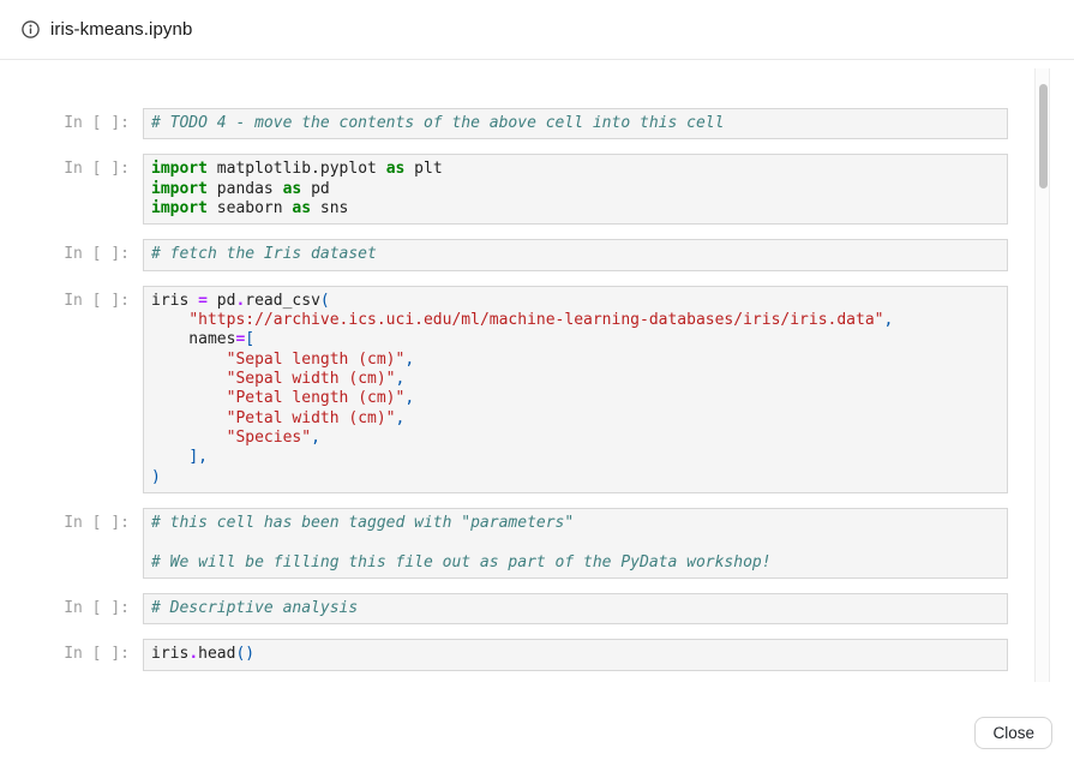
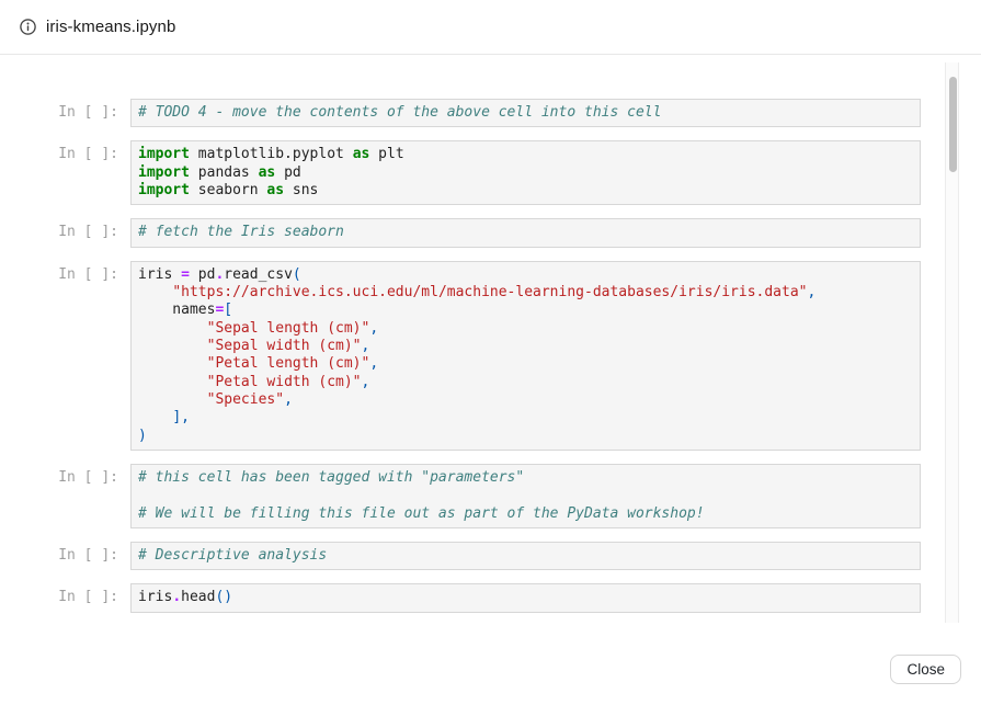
  iris-kmeans.ipynb
  In [ ]:
  # TODO 4 - move the contents of the above cell into this cell
  In [ ]:
  import matplotlib.pyplot as plt import pandas as pd import seaborn as sns
  In [ ]:
- # fetch the Iris dataset
+ # fetch the Iris seaborn
  In [ ]:
  iris = pd.read_csv( "https://archive.ics.uci.edu/ml/machine-learning-databases/iris/iris.data", names=[ "Sepal length (cm)", "Sepal width (cm)", "Petal length (cm)", "Petal width (cm)", "Species", ], )
  In [ ]:
  # this cell has been tagged with "parameters" # We will be filling this file out as part of the PyData workshop!
  In [ ]:
  # Descriptive analysis
  In [ ]:
  iris.head()
  Close
